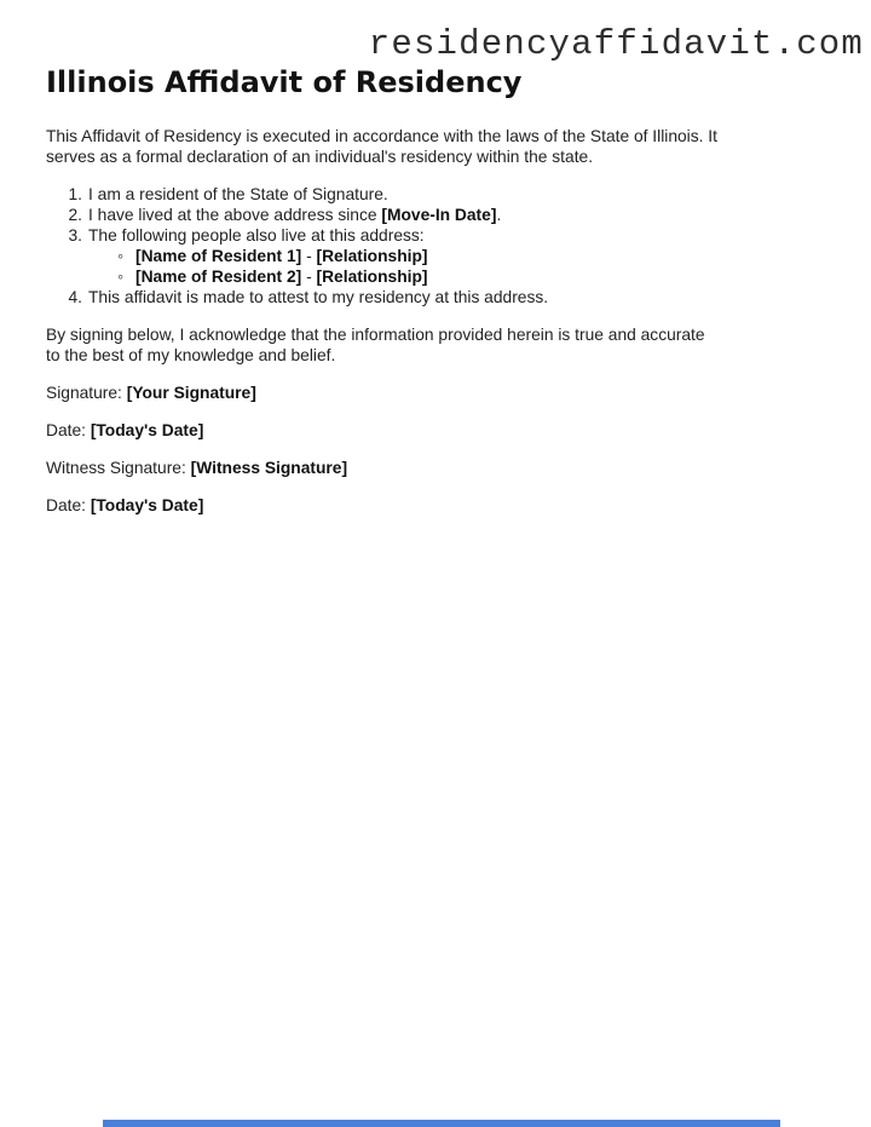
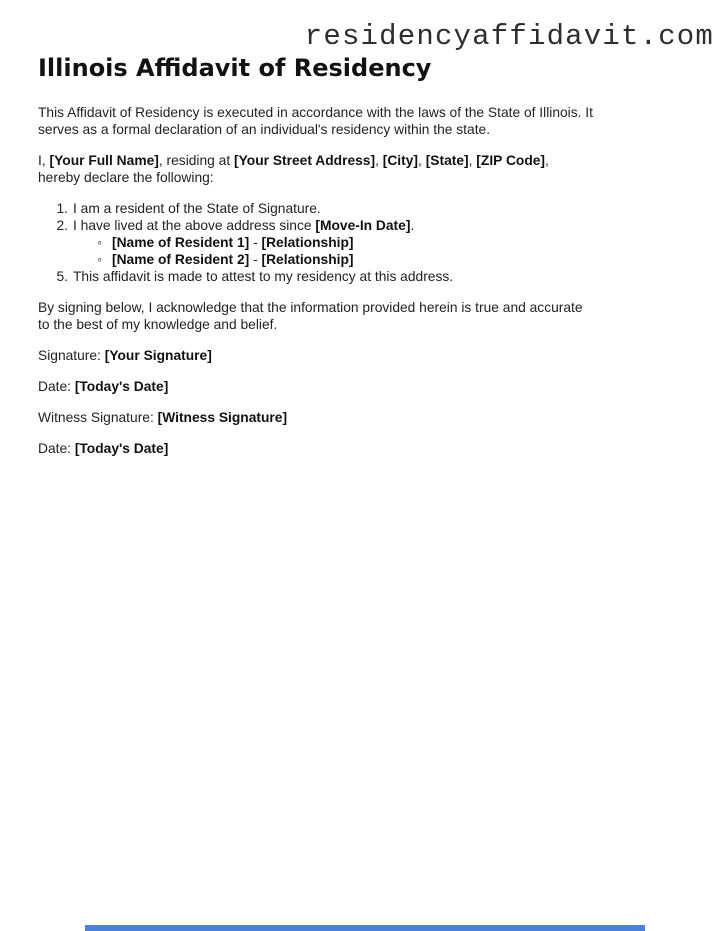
  residencyaffidavit.com
  Illinois Affidavit of Residency
  This Affidavit of Residency is executed in accordance with the laws of the State of Illinois. It
  serves as a formal declaration of an individual's residency within the state.
+ I, [Your Full Name], residing at [Your Street Address], [City], [State], [ZIP Code],
+ hereby declare the following:
  1.
  I am a resident of the State of Signature.
  2.
  I have lived at the above address since [Move-In Date].
- 3.
- The following people also live at this address:
  ◦
  [Name of Resident 1] - [Relationship]
  ◦
  [Name of Resident 2] - [Relationship]
- 4.
+ 5.
  This affidavit is made to attest to my residency at this address.
  By signing below, I acknowledge that the information provided herein is true and accurate
  to the best of my knowledge and belief.
  Signature: [Your Signature]
  Date: [Today's Date]
  Witness Signature: [Witness Signature]
  Date: [Today's Date]
